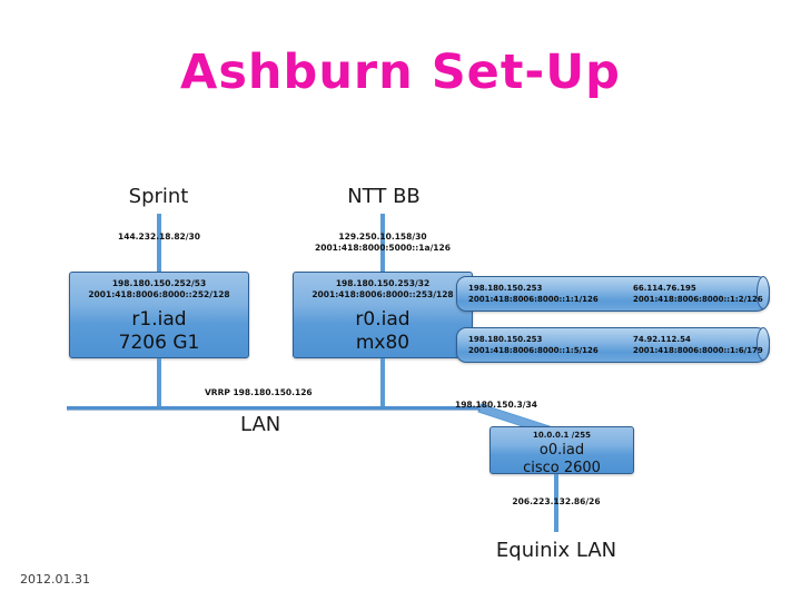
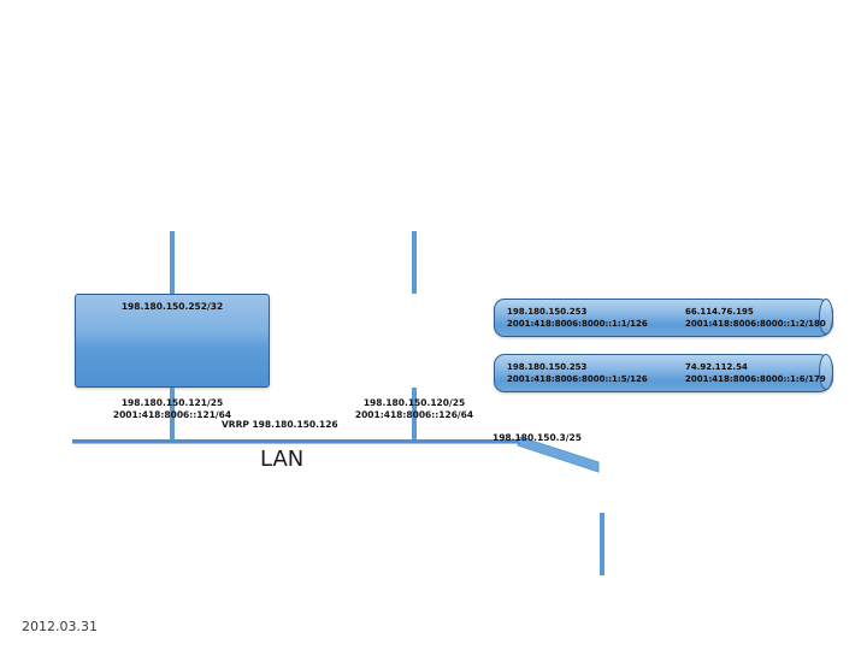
- Ashburn Set-Up
- Sprint
- NTT BB
- 144.232.18.82/30
- 129.250.10.158/30
- 2001:418:8000:5000::1a/126
- 198.180.150.252/53
+ 198.180.150.252/32
- 2001:418:8006:8000::252/128
- r1.iad
- 7206 G1
- 198.180.150.253/32
- 2001:418:8006:8000::253/128
- r0.iad
- mx80
  198.180.150.253
  2001:418:8006:8000::1:1/126
  66.114.76.195
- 2001:418:8006:8000::1:2/126
+ 2001:418:8006:8000::1:2/180
  198.180.150.253
  2001:418:8006:8000::1:5/126
  74.92.112.54
  2001:418:8006:8000::1:6/179
+ 198.180.150.121/25
+ 2001:418:8006::121/64
+ 198.180.150.120/25
+ 2001:418:8006::126/64
  VRRP 198.180.150.126
- 198.180.150.3/34
+ 198.180.150.3/25
  LAN
- 10.0.0.1 /255
- o0.iad
- cisco 2600
- 206.223.132.86/26
- Equinix LAN
- 2012.01.31
+ 2012.03.31
